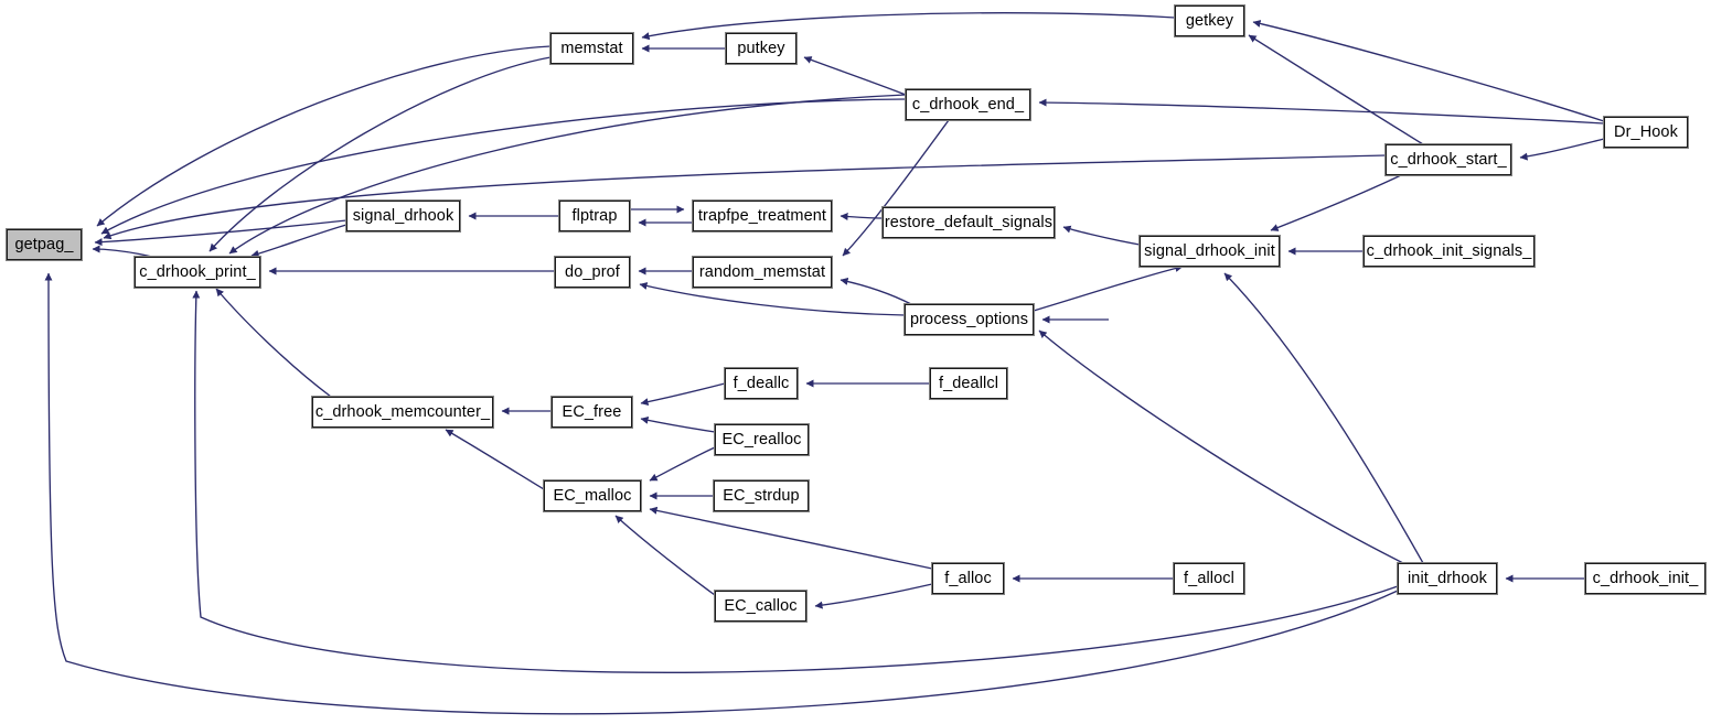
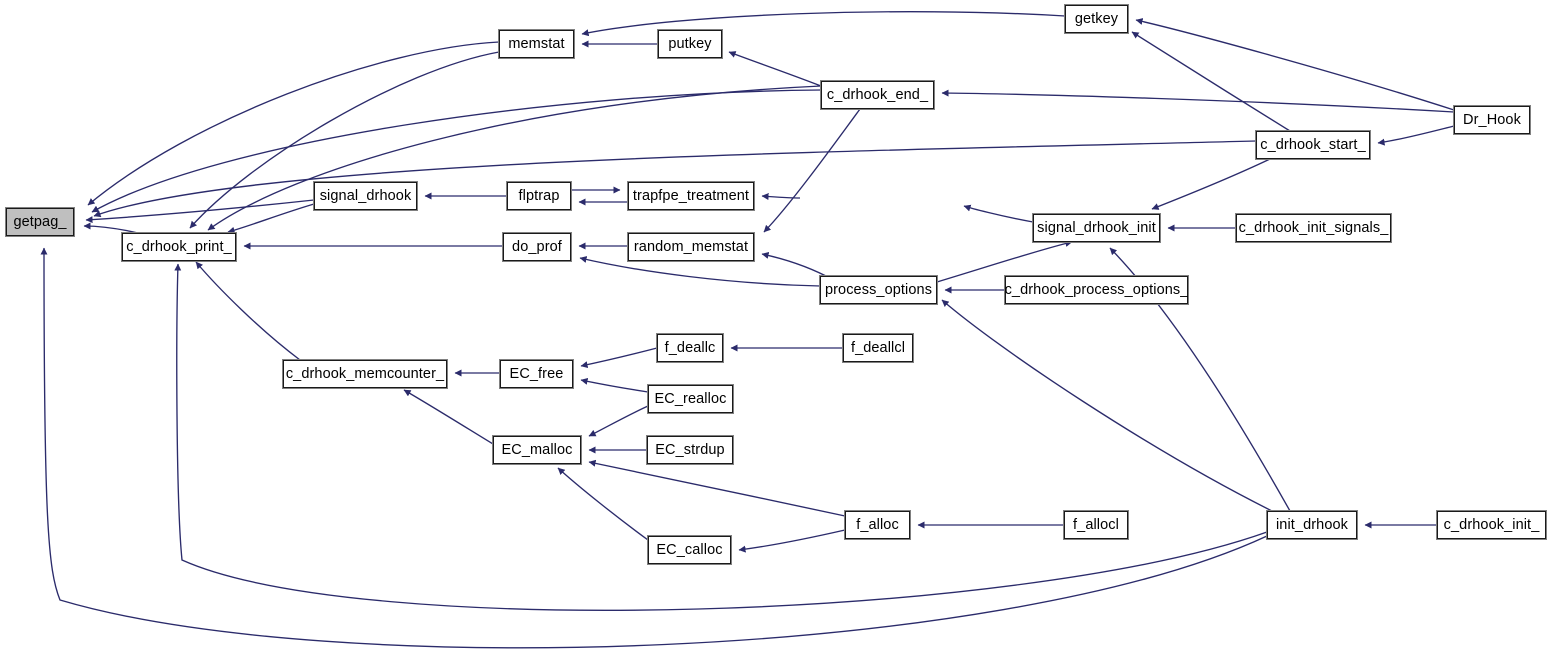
  getpag_
  c_drhook_print_
  signal_drhook
  c_drhook_memcounter_
  memstat
  flptrap
  do_prof
  EC_free
  EC_malloc
  putkey
  trapfpe_treatment
  random_memstat
  f_deallc
  EC_realloc
  EC_strdup
  EC_calloc
  c_drhook_end_
- restore_default_signals
  process_options
  f_deallcl
  f_alloc
  getkey
  signal_drhook_init
+ c_drhook_process_options_
  f_allocl
  c_drhook_start_
  c_drhook_init_signals_
  init_drhook
  Dr_Hook
  c_drhook_init_
